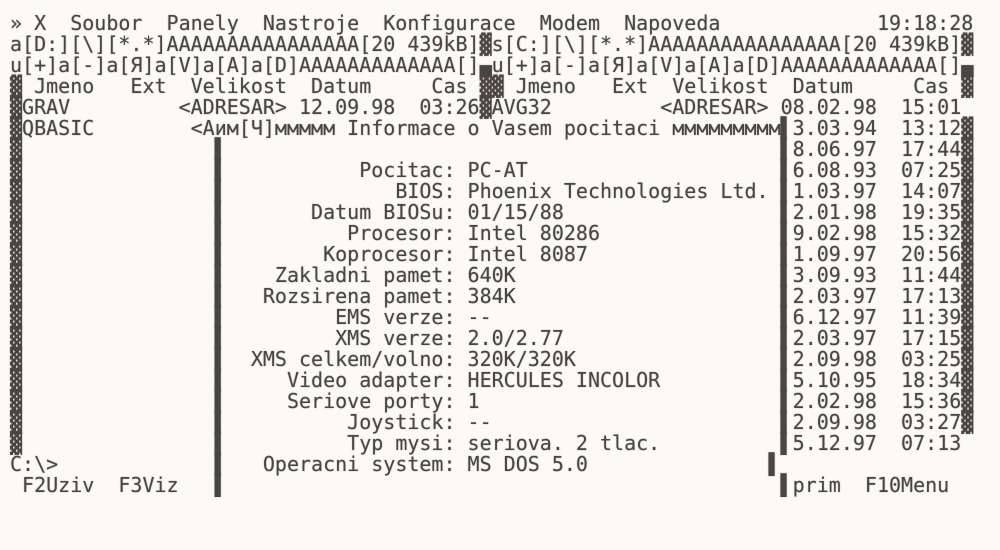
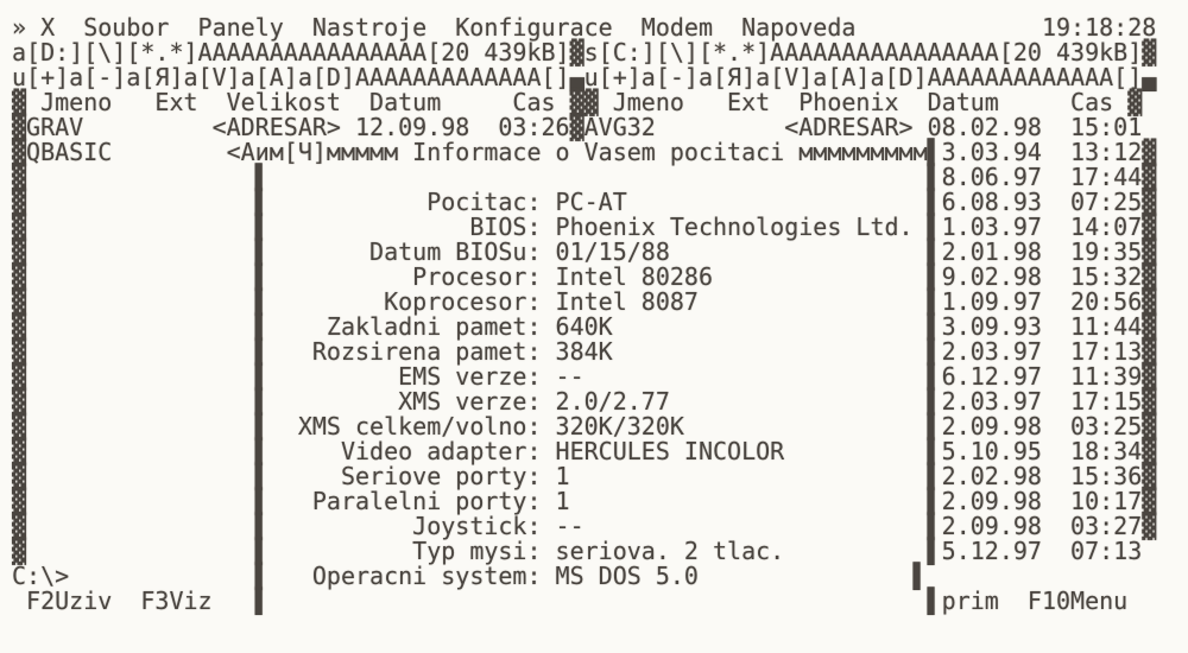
  » X
  Soubor
  Panely
  Nastroje
  Konfigurace
  Modem
  Napoveda
  19:18:28
  a[D:][\][*.*]AAAAAAAAAAAAAAAA[20 439kB]▓s[C:][\][*.*]AAAAAAAAAAAAAAAA[20 439kB]▓
  u[+]a[-]a[Я]a[V]a[A]a[D]AAAAAAAAAAAAA[]▄u[+]a[-]a[Я]a[V]a[A]a[D]AAAAAAAAAAAAA[]▄
- ▓ Jmeno Ext Velikost Datum Cas ▓▓ Jmeno Ext Velikost Datum Cas ▓
+ ▓ Jmeno Ext Velikost Datum Cas ▓▓ Jmeno Ext Phoenix Datum Cas ▓
  ▓GRAV <ADRESAR> 12.09.98 03:26▓AVG32 <ADRESAR> 08.02.98 15:01
  ▓QBASIC <Aим[Ч]ммммм Informace o Vasem pocitaci ммммммммм▌3.03.94 13:12▓
  ▓ ▌ ▌8.06.97 17:44▓
  ▓ ▌ Pocitac: PC-AT ▌6.08.93 07:25▓
  ▓ ▌ BIOS: Phoenix Technologies Ltd. ▌1.03.97 14:07▓
  ▓ ▌ Datum BIOSu: 01/15/88 ▌2.01.98 19:35▓
  ▓ ▌ Procesor: Intel 80286 ▌9.02.98 15:32▓
  ▓ ▌ Koprocesor: Intel 8087 ▌1.09.97 20:56▓
  ▓ ▌ Zakladni pamet: 640K ▌3.09.93 11:44▓
  ▓ ▌ Rozsirena pamet: 384K ▌2.03.97 17:13▓
  ▓ ▌ EMS verze: -- ▌6.12.97 11:39▓
  ▓ ▌ XMS verze: 2.0/2.77 ▌2.03.97 17:15▓
  ▓ ▌ XMS celkem/volno: 320K/320K ▌2.09.98 03:25▓
  ▓ ▌ Video adapter: HERCULES INCOLOR ▌5.10.95 18:34▓
  ▓ ▌ Seriove porty: 1 ▌2.02.98 15:36▓
+ ▓ ▌ Paralelni porty: 1 ▌2.09.98 10:17▓
  ▓ ▌ Joystick: -- ▌2.09.98 03:27▓
  ▓ ▌ Typ mysi: seriova. 2 tlac. ▌5.12.97 07:13
  C:\> ▌ Operacni system: MS DOS 5.0 ▌
  F2Uziv
  F3Viz
  ▌
  ▌
  prim
  F10Menu
